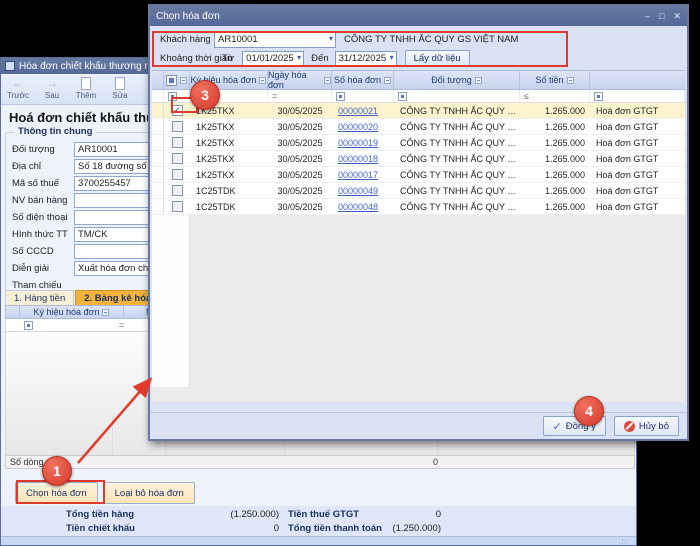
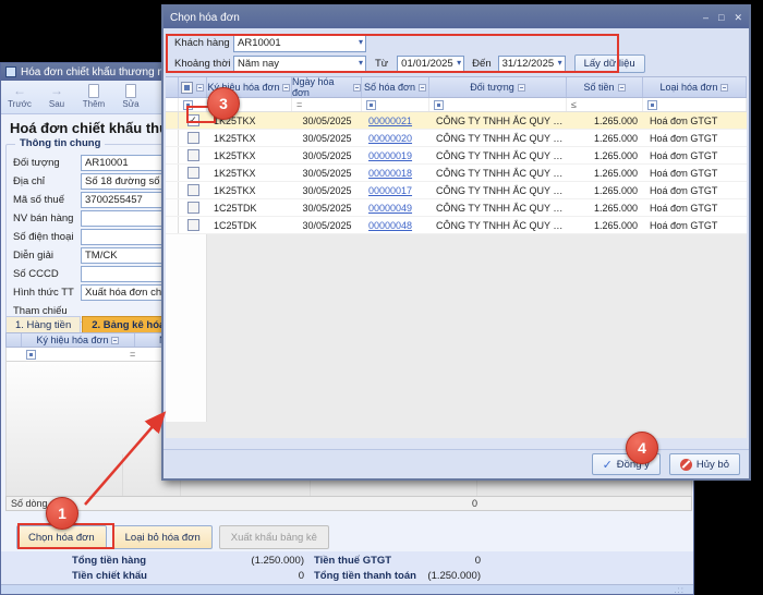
  ←
  Trước
  →
  Sau
  Thêm
  Sửa
  Hoá đơn chiết khấu th
  Thông tin chung
  Đối tượng
  AR10001
  Địa chỉ
  Mã số thuế
  3700255457
  NV bán hàng
  Số điện thoại
- Hình thức TT
+ Diễn giải
  TM/CK
  Số CCCD
- Diễn giải
+ Hình thức TT
  Tham chiếu
  1. Hàng tiền
  Ký hiệu hóa đơn
  =
  Số dòng
  0
  Chọn hóa đơn
  Loại bỏ hóa đơn
+ Xuất khẩu bảng kê
  Tổng tiền hàng
  (1.250.000)
  Tiền chiết khấu
  0
  Tiền thuế GTGT
  0
  Tổng tiền thanh toán
  (1.250.000)
  .::
  Chọn hóa đơn
  –
  □
  ✕
  Khách hàng
  AR10001
- CÔNG TY TNHH ẮC QUY GS VIỆT NAM
  Khoảng thời
+ Năm nay
  Từ
  01/01/2025
  Đến
  31/12/2025
  Lấy dữ liệu
  Kệu hóa đơn
  Ngày hóa đơn
  Số hóa đơn
  Đối tượng
  Số tiền
+ Loại hóa đơn
  =
  ≤
  ✓
  1K25TKX
  30/05/2025
  00000021
  CÔNG TY TNHH ẮC QUY GS
  1.265.000
  Hoá đơn GTGT
  1K25TKX
  30/05/2025
  00000020
  CÔNG TY TNHH ẮC QUY GS
  1.265.000
  Hoá đơn GTGT
  1K25TKX
  30/05/2025
  00000019
  CÔNG TY TNHH ẮC QUY GS
  1.265.000
  Hoá đơn GTGT
  1K25TKX
  30/05/2025
  00000018
  CÔNG TY TNHH ẮC QUY GS
  1.265.000
  Hoá đơn GTGT
  1K25TKX
  30/05/2025
  00000017
  CÔNG TY TNHH ẮC QUY GS
  1.265.000
  Hoá đơn GTGT
  1C25TDK
  30/05/2025
  00000049
  CÔNG TY TNHH ẮC QUY GS
  1.265.000
  Hoá đơn GTGT
  1C25TDK
  30/05/2025
  00000048
  CÔNG TY TNHH ẮC QUY GS
  1.265.000
  Hoá đơn GTGT
  ✓
  Đồng ý
  Hủy bỏ
  1
  3
  4
